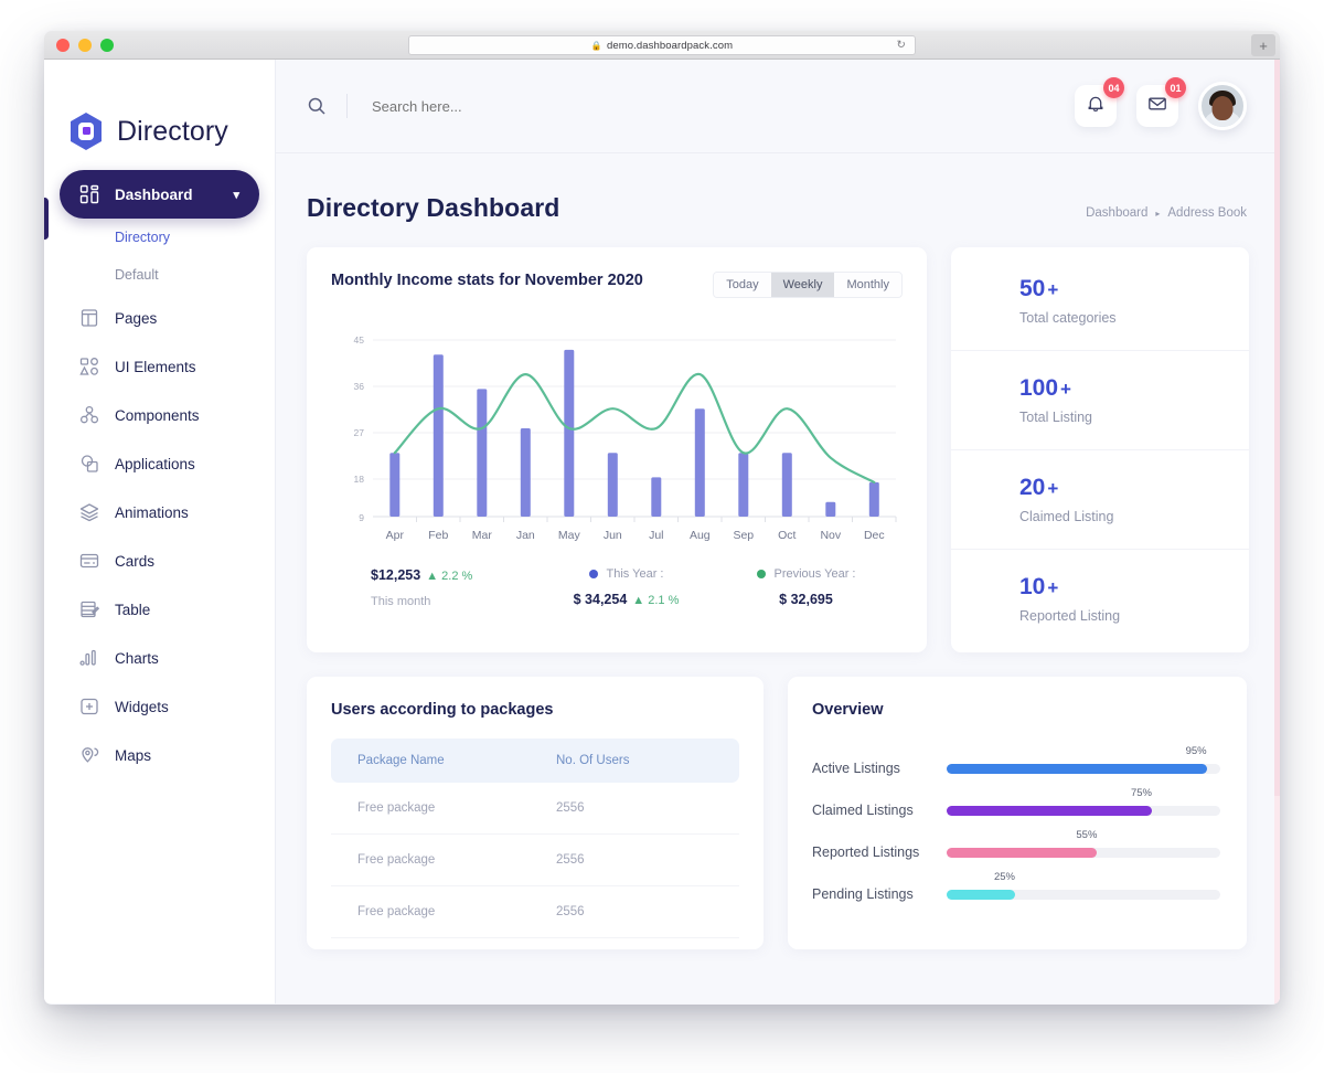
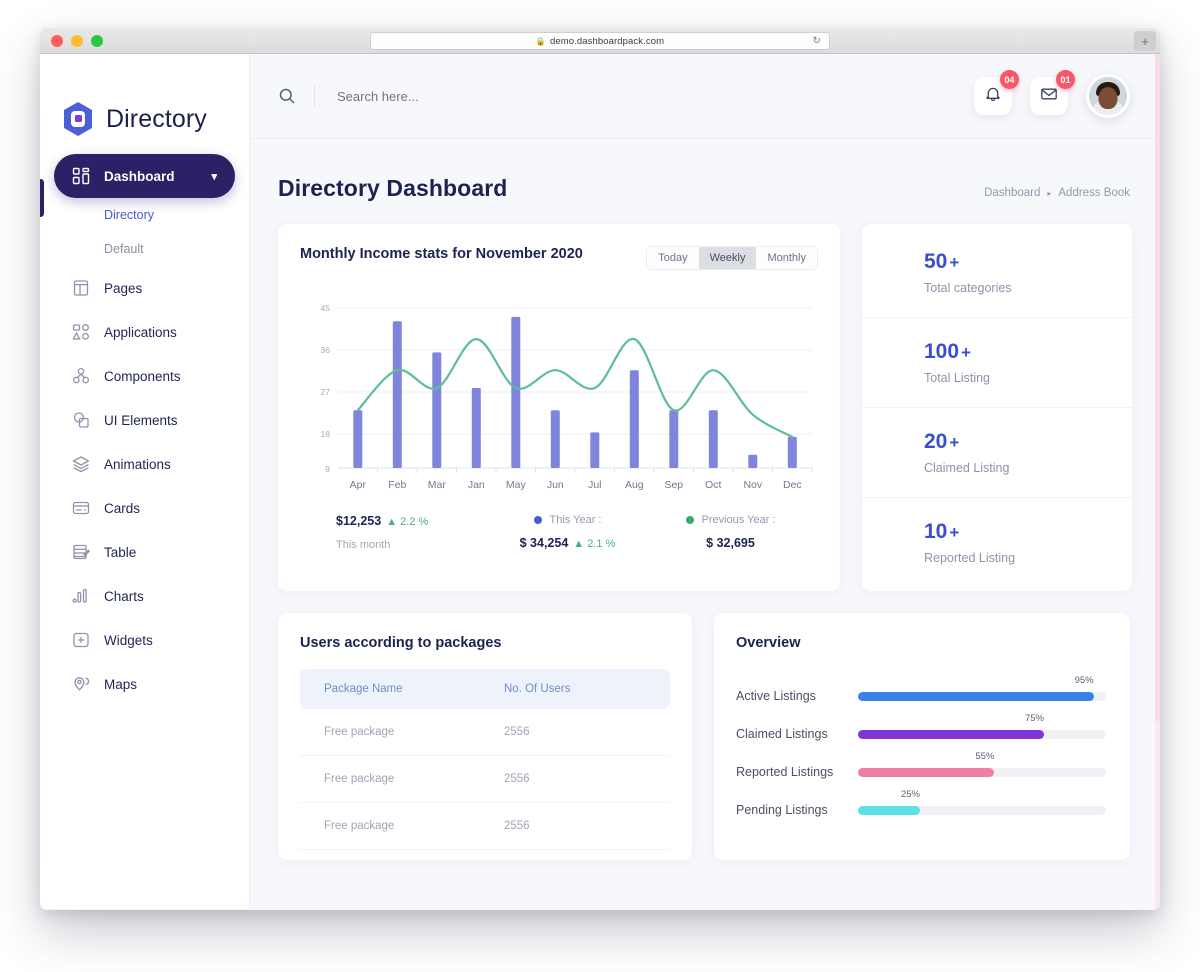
  🔒
  demo.dashboardpack.com
  ↻
  +
  Directory
  Dashboard
  ▾
  Directory
  Default
  Pages
- UI Elements
+ Applications
  Components
- Applications
+ UI Elements
  Animations
  Cards
  Table
  Charts
  Widgets
  Maps
  Search here...
  04
  01
  Directory Dashboard
  Dashboard
  ▸
  Address Book
  Monthly Income stats for November 2020
  Today
  Weekly
  Monthly
  45
  36
  27
  18
  9
  Apr
  Feb
  Mar
  Jan
  May
  Jun
  Jul
  Aug
  Sep
  Oct
  Nov
  Dec
  $12,253 ▲ 2.2 %
  This month
  This Year :
  $ 34,254 ▲ 2.1 %
  Previous Year :
  $ 32,695
  50+
  Total categories
  100+
  Total Listing
  20+
  Claimed Listing
  10+
  Reported Listing
  Users according to packages
  Package Name	No. Of Users
  Free package	2556
  Free package	2556
  Free package	2556
  Overview
  Active Listings
  95%
  Claimed Listings
  75%
  Reported Listings
  55%
  Pending Listings
  25%
